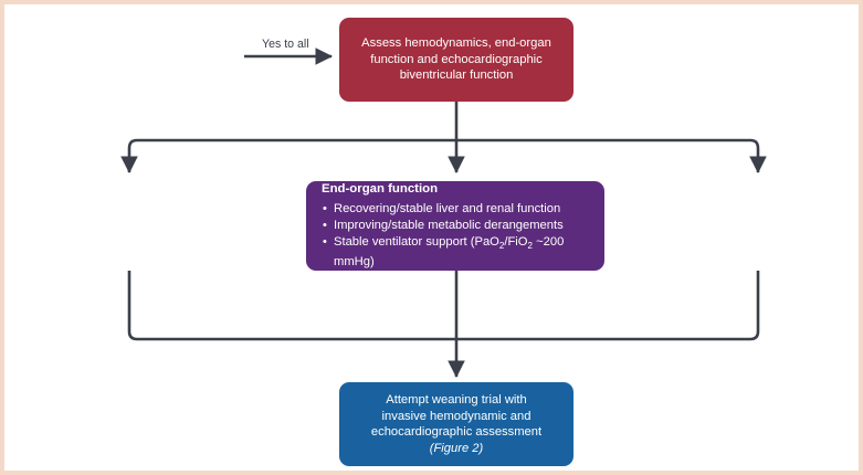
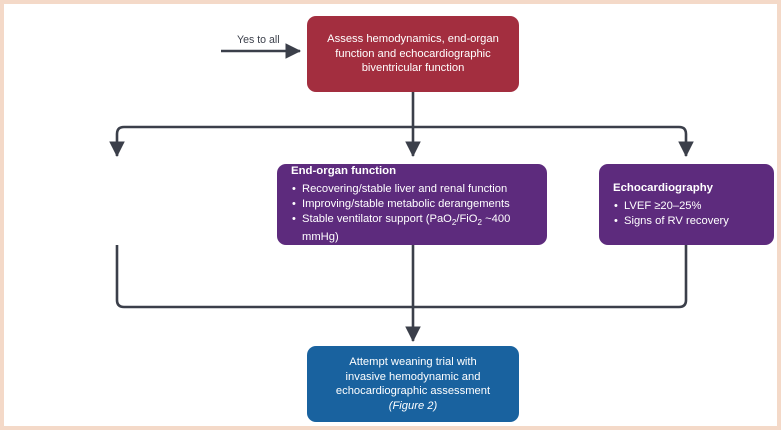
  Yes to all
  Assess hemodynamics, end-organ function and echocardiographic biventricular function
  End-organ function
  Recovering/stable liver and renal function
  Improving/stable metabolic derangements
- Stable ventilator support (PaO2/FiO2 ~200 mmHg)
+ Stable ventilator support (PaO2/FiO2 ~400 mmHg)
+ Echocardiography
+ LVEF ≥20–25%
+ Signs of RV recovery
  Attempt weaning trial with
  invasive hemodynamic and
  echocardiographic assessment
  (Figure 2)
